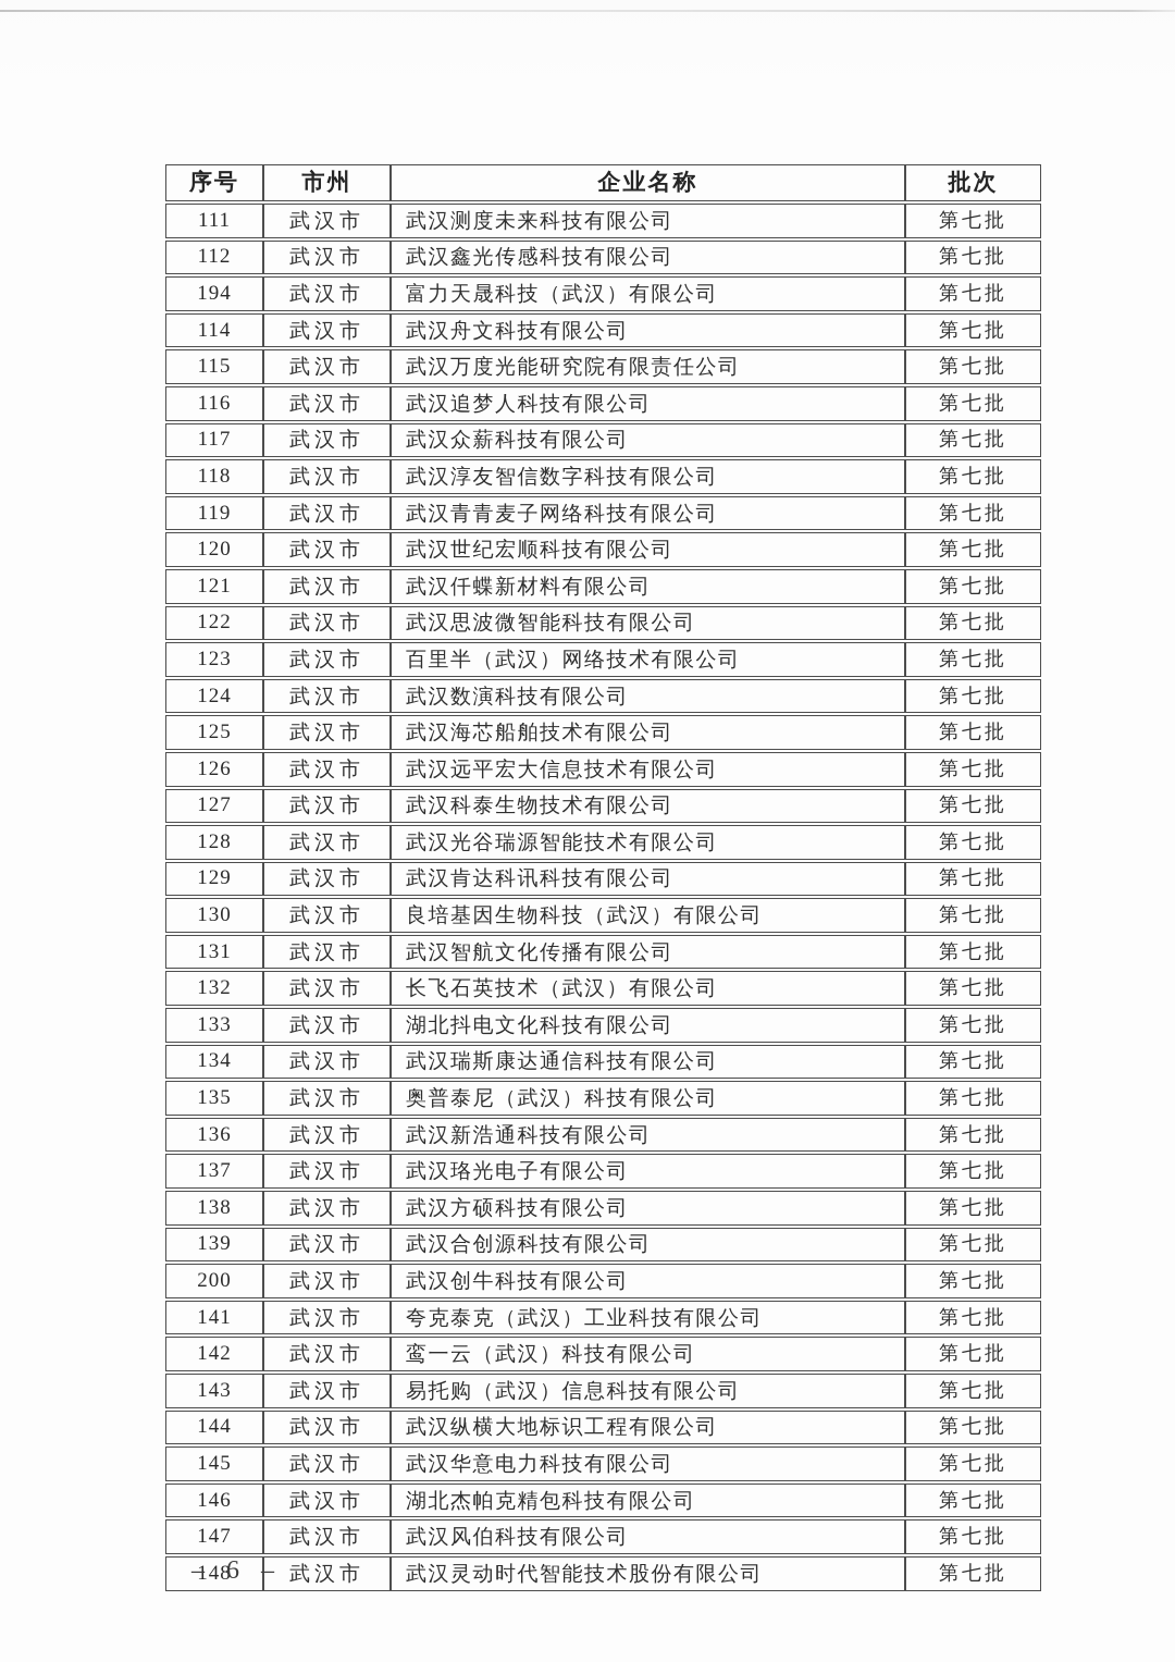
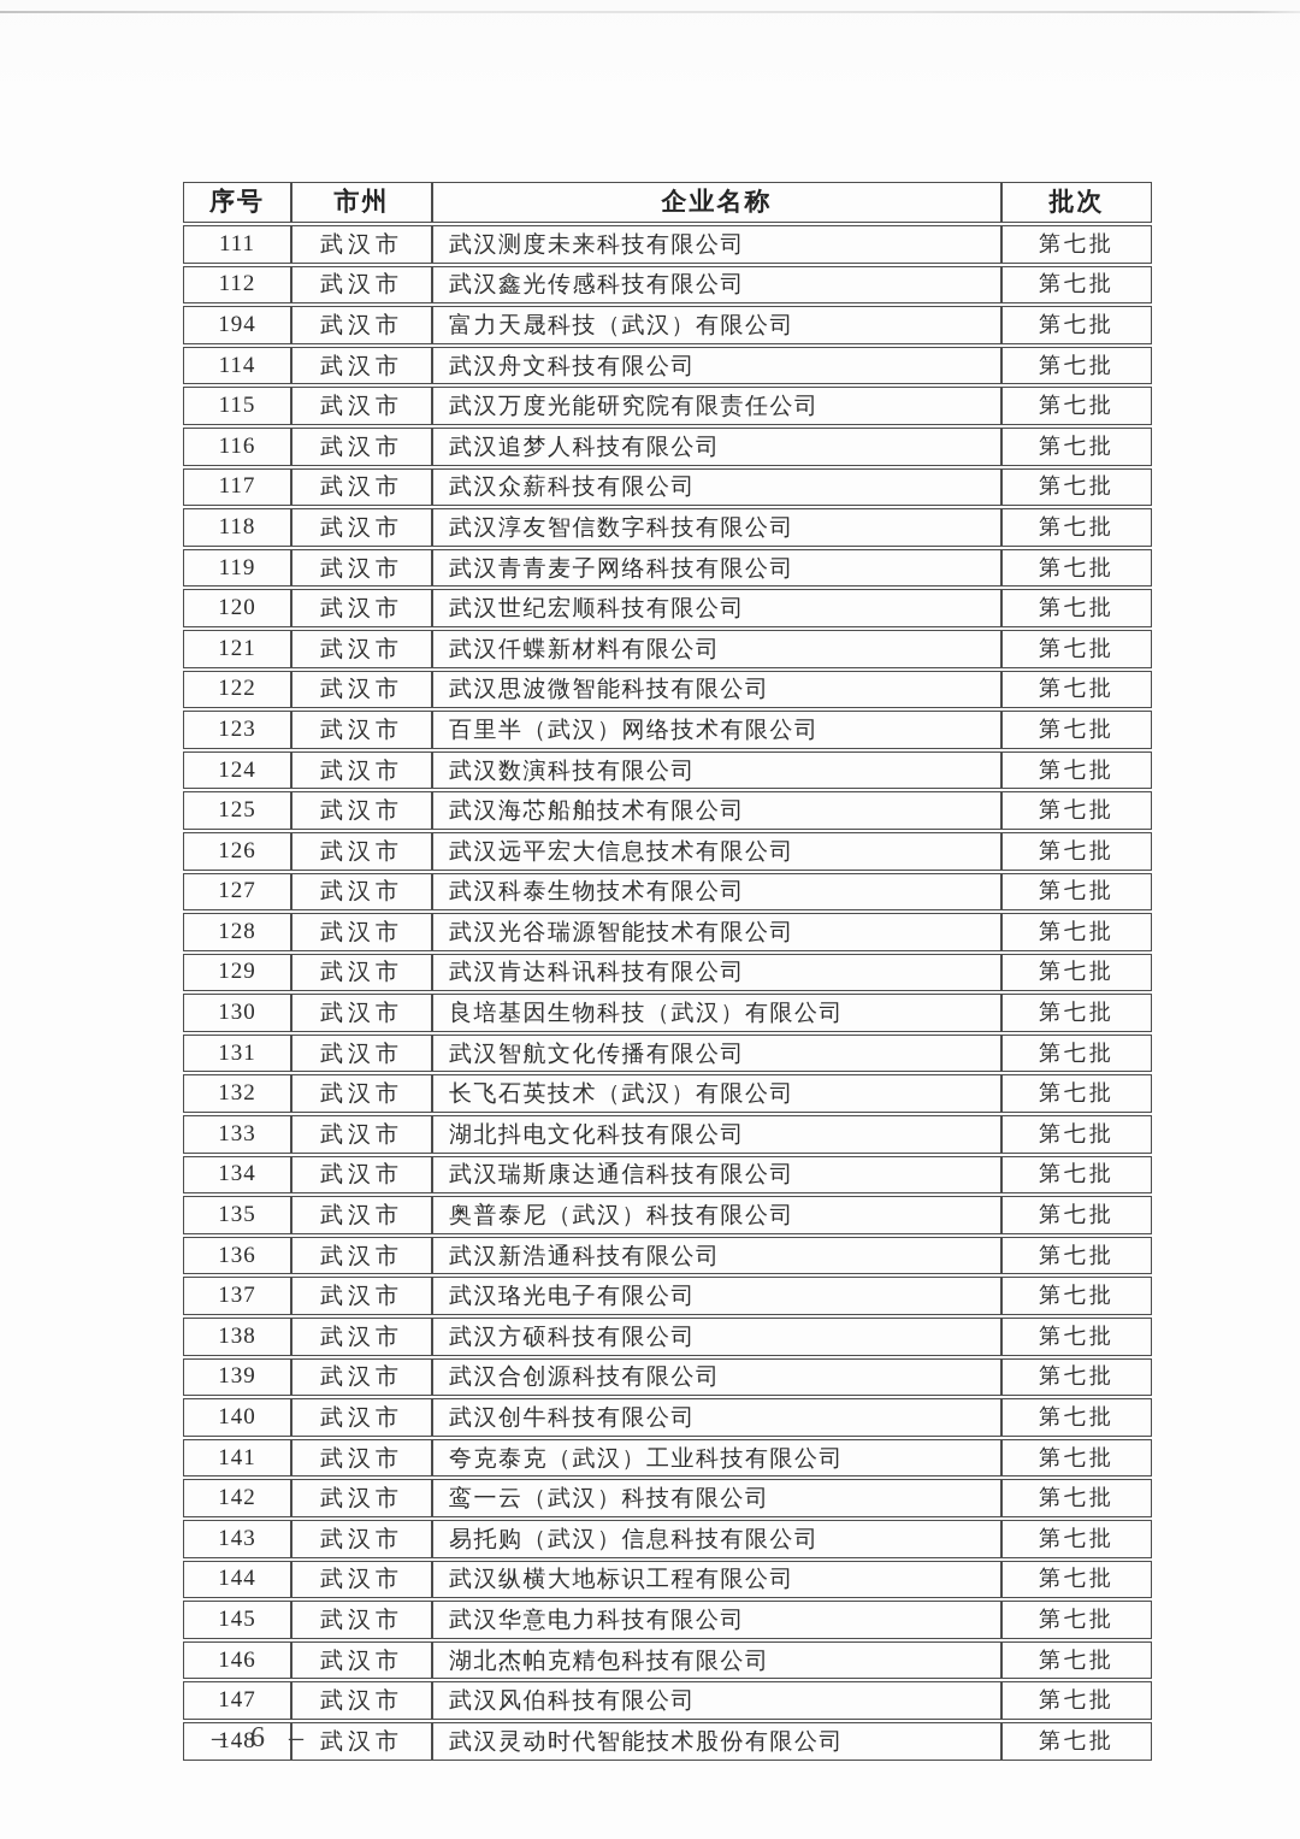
  序号	市州	企业名称	批次
  111	武汉市	武汉测度未来科技有限公司	第七批
  112	武汉市	武汉鑫光传感科技有限公司	第七批
  194	武汉市	富力天晟科技（武汉）有限公司	第七批
  114	武汉市	武汉舟文科技有限公司	第七批
  115	武汉市	武汉万度光能研究院有限责任公司	第七批
  116	武汉市	武汉追梦人科技有限公司	第七批
  117	武汉市	武汉众薪科技有限公司	第七批
  118	武汉市	武汉淳友智信数字科技有限公司	第七批
  119	武汉市	武汉青青麦子网络科技有限公司	第七批
  120	武汉市	武汉世纪宏顺科技有限公司	第七批
  121	武汉市	武汉仟蝶新材料有限公司	第七批
  122	武汉市	武汉思波微智能科技有限公司	第七批
  123	武汉市	百里半（武汉）网络技术有限公司	第七批
  124	武汉市	武汉数演科技有限公司	第七批
  125	武汉市	武汉海芯船舶技术有限公司	第七批
  126	武汉市	武汉远平宏大信息技术有限公司	第七批
  127	武汉市	武汉科泰生物技术有限公司	第七批
  128	武汉市	武汉光谷瑞源智能技术有限公司	第七批
  129	武汉市	武汉肯达科讯科技有限公司	第七批
  130	武汉市	良培基因生物科技（武汉）有限公司	第七批
  131	武汉市	武汉智航文化传播有限公司	第七批
  132	武汉市	长飞石英技术（武汉）有限公司	第七批
  133	武汉市	湖北抖电文化科技有限公司	第七批
  134	武汉市	武汉瑞斯康达通信科技有限公司	第七批
  135	武汉市	奥普泰尼（武汉）科技有限公司	第七批
  136	武汉市	武汉新浩通科技有限公司	第七批
  137	武汉市	武汉珞光电子有限公司	第七批
  138	武汉市	武汉方硕科技有限公司	第七批
  139	武汉市	武汉合创源科技有限公司	第七批
- 200	武汉市	武汉创牛科技有限公司	第七批
+ 140	武汉市	武汉创牛科技有限公司	第七批
  141	武汉市	夸克泰克（武汉）工业科技有限公司	第七批
  142	武汉市	鸾一云（武汉）科技有限公司	第七批
  143	武汉市	易托购（武汉）信息科技有限公司	第七批
  144	武汉市	武汉纵横大地标识工程有限公司	第七批
  145	武汉市	武汉华意电力科技有限公司	第七批
  146	武汉市	湖北杰帕克精包科技有限公司	第七批
  147	武汉市	武汉风伯科技有限公司	第七批
  148	武汉市	武汉灵动时代智能技术股份有限公司	第七批
  – 6 –
